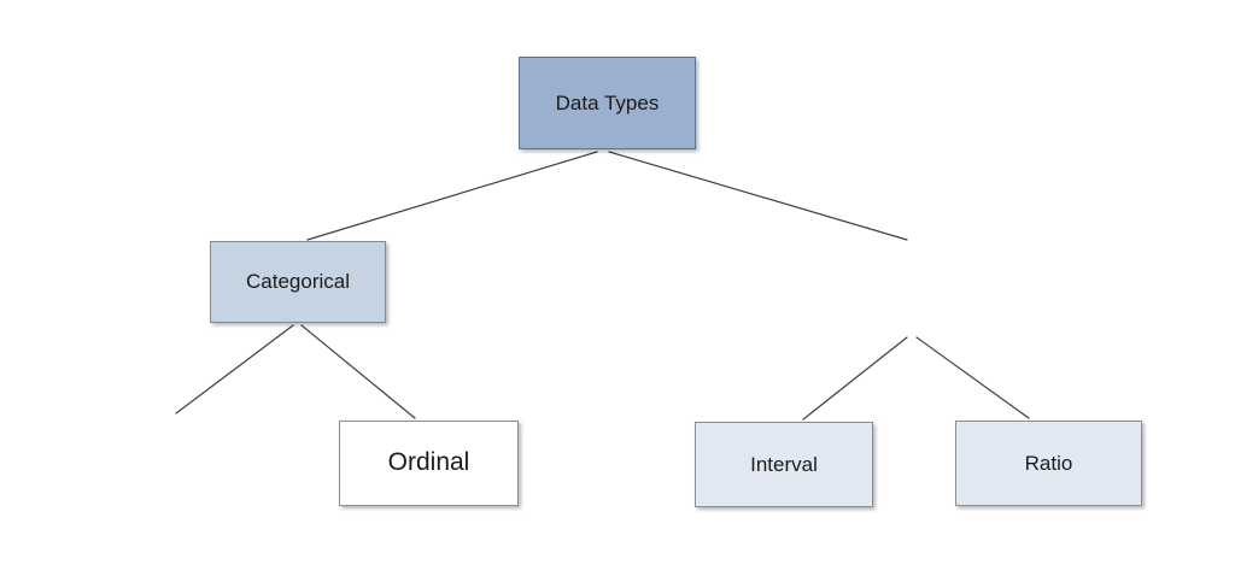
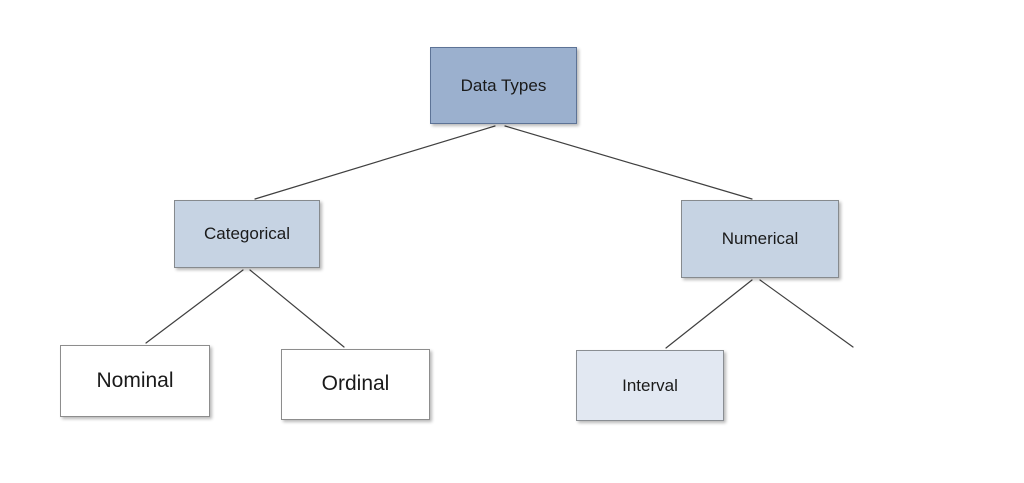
  Data Types
  Categorical
+ Numerical
+ Nominal
  Ordinal
  Interval
- Ratio
